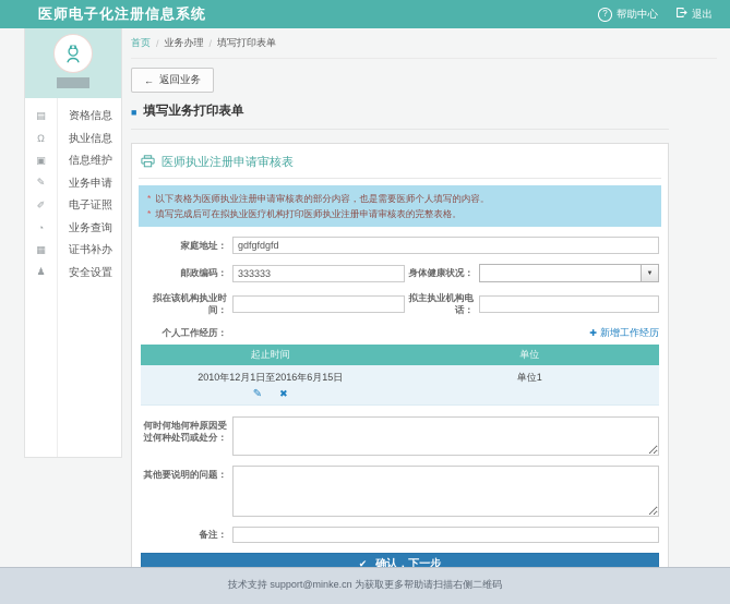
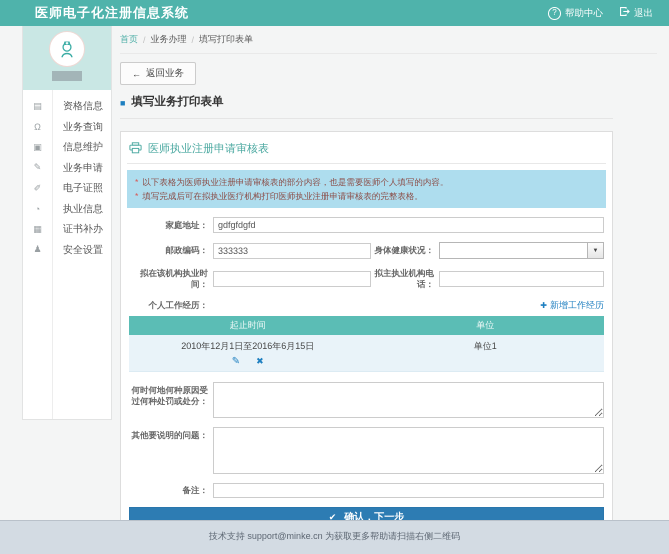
  医师电子化注册信息系统
  ?
  帮助中心
  退出
  ▤
  资格信息
  Ω
- 执业信息
+ 业务查询
  ▣
  信息维护
  ✎
  业务申请
  ✐
  电子证照
  ◔
- 业务查询
+ 执业信息
  ▦
  证书补办
  ♟
  安全设置
  首页
  /
  业务办理
  /
  填写打印表单
  ←
  返回业务
  ■
  填写业务打印表单
  医师执业注册申请审核表
  * 以下表格为医师执业注册申请审核表的部分内容，也是需要医师个人填写的内容。
  * 填写完成后可在拟执业医疗机构打印医师执业注册申请审核表的完整表格。
  家庭地址：
  gdfgfdgfd
  邮政编码：
  333333
  身体健康状况：
  拟在该机构执业时间：
  拟主执业机构电话：
  个人工作经历：
  ✚
  新增工作经历
  起止时间	单位
  2010年12月1日至2016年6月15日 ✎ ✖	单位1
  何时何地何种原因受过何种处罚或处分：
  其他要说明的问题：
  备注：
  ✔
  确认，下一步
  技术支持 support@minke.cn 为获取更多帮助请扫描右侧二维码
